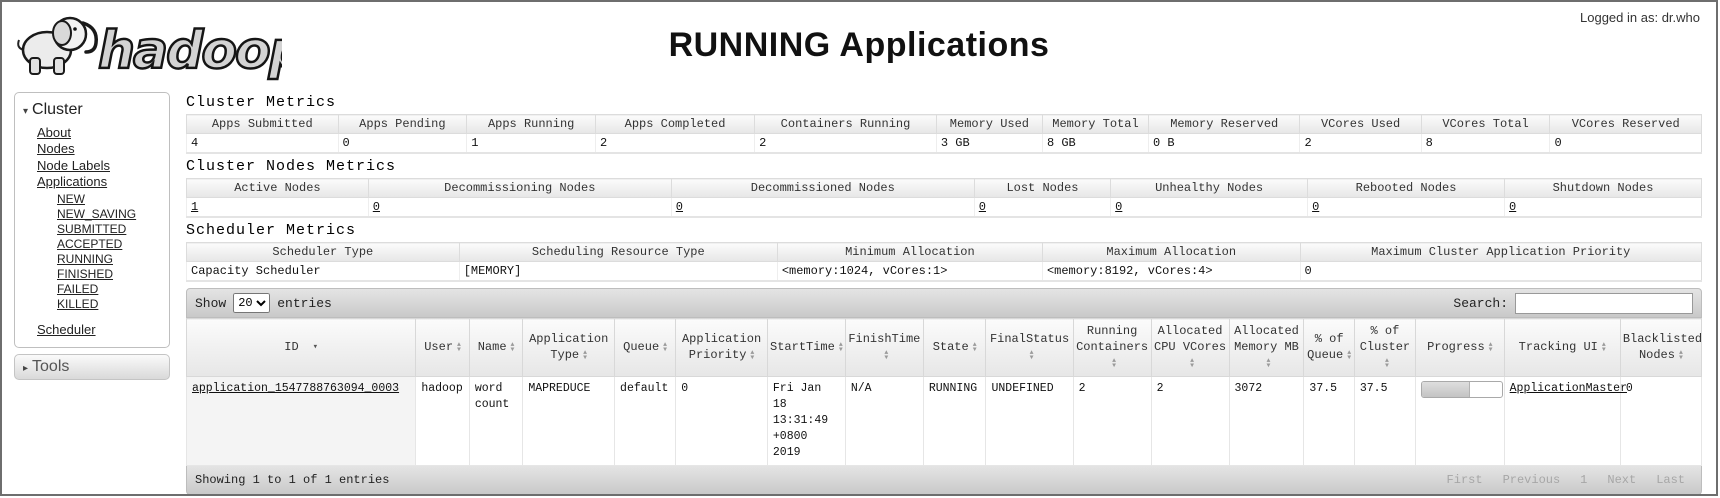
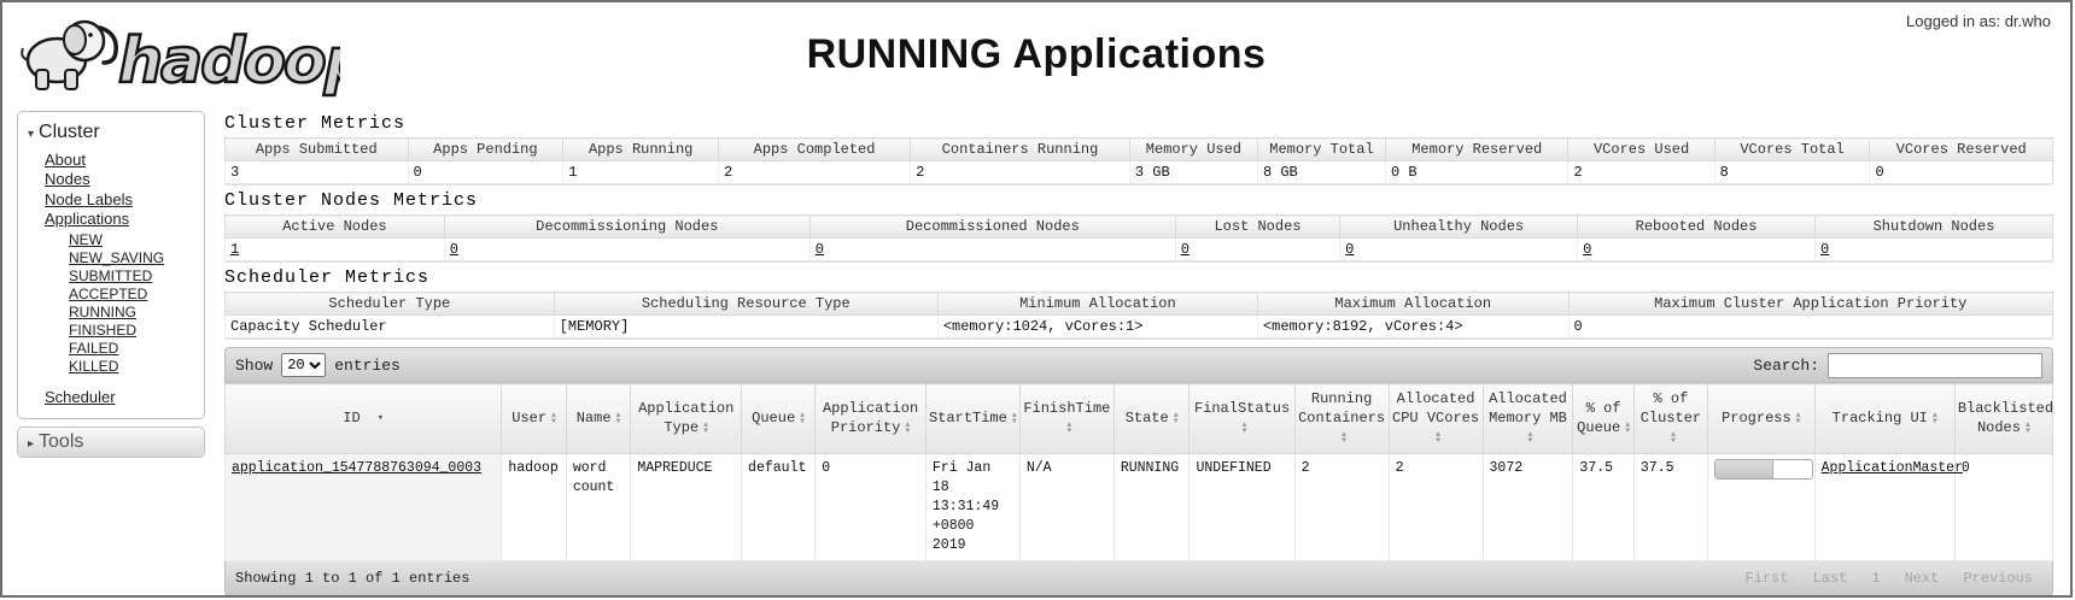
  hadoo
  Logged in as: dr.who
  RUNNING Applications
  ▾ Cluster
  About
  Nodes
  Node Labels
  Applications
  NEW
  NEW_SAVING
  SUBMITTED
  ACCEPTED
  RUNNING
  FINISHED
  FAILED
  KILLED
  Scheduler
  ▸ Tools
  Cluster Metrics
  Apps Submitted	Apps Pending	Apps Running	Apps Completed	Containers Running	Memory Used	Memory Total	Memory Reserved	VCores Used	VCores Total	VCores Reserved
- 4	0	1	2	2	3 GB	8 GB	0 B	2	8	0
+ 3	0	1	2	2	3 GB	8 GB	0 B	2	8	0
  Cluster Nodes Metrics
  Active Nodes	Decommissioning Nodes	Decommissioned Nodes	Lost Nodes	Unhealthy Nodes	Rebooted Nodes	Shutdown Nodes
  1	0	0	0	0	0	0
  Scheduler Metrics
  Scheduler Type	Scheduling Resource Type	Minimum Allocation	Maximum Allocation	Maximum Cluster Application Priority
  Capacity Scheduler	[MEMORY]	<memory:1024, vCores:1>	<memory:8192, vCores:4>	0
  Show
  20
  entries
  Search:
  ID ▾	User	Name	Application Type	Queue	Application Priority	StartTime	FinishTime	State	FinalStatus	Running Containers	Allocated CPU VCores	Allocated Memory MB	% of Queue	% of Cluster	Progress	Tracking UI	Blacklisted Nodes
  application_1547788763094_0003	hadoop	word count	MAPREDUCE	default	0	Fri Jan 18 13:31:49 +0800 2019	N/A	RUNNING	UNDEFINED	2	2	3072	37.5	37.5		ApplicationMaster	0
  Showing 1 to 1 of 1 entries
  First
- Previous
+ Last
  1
  Next
- Last
+ Previous
